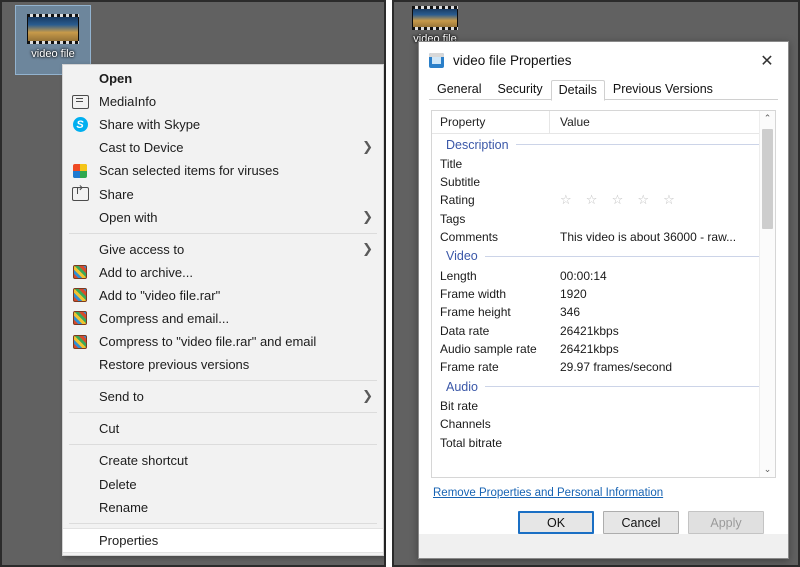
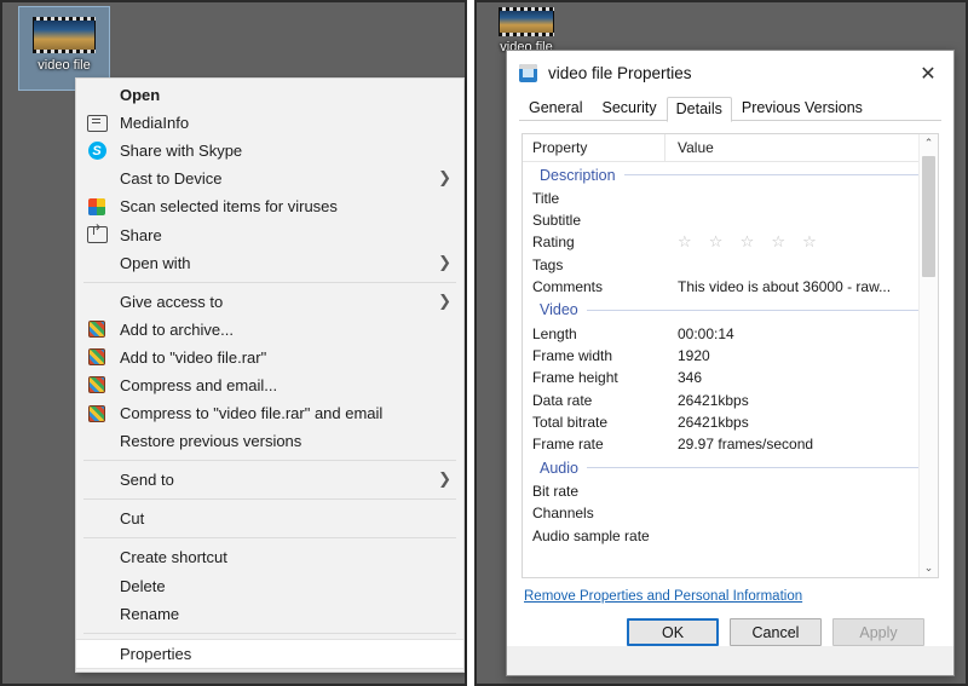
  video file
  Open
  MediaInfo
  S
  Share with Skype
  Cast to Device
  ❯
  Scan selected items for viruses
  Share
  Open with
  ❯
  Give access to
  ❯
  Add to archive...
  Add to "video file.rar"
  Compress and email...
  Compress to "video file.rar" and email
  Restore previous versions
  Send to
  ❯
  Cut
  Create shortcut
  Delete
  Rename
  Properties
  video file
  video file Properties
  ✕
  General
  Security
  Details
  Previous Versions
  Property
  Value
  Description
  Title
  Subtitle
  Rating
  ☆ ☆ ☆ ☆ ☆
  Tags
  Comments
  This video is about 36000 - raw...
  Video
  Length
  00:00:14
  Frame width
  1920
  Frame height
  346
  Data rate
  26421kbps
- Audio sample rate
+ Total bitrate
  26421kbps
  Frame rate
  29.97 frames/second
  Audio
  Bit rate
  Channels
- Total bitrate
+ Audio sample rate
  ⌃
  ⌄
  Remove Properties and Personal Information
  OK
  Cancel
  Apply
